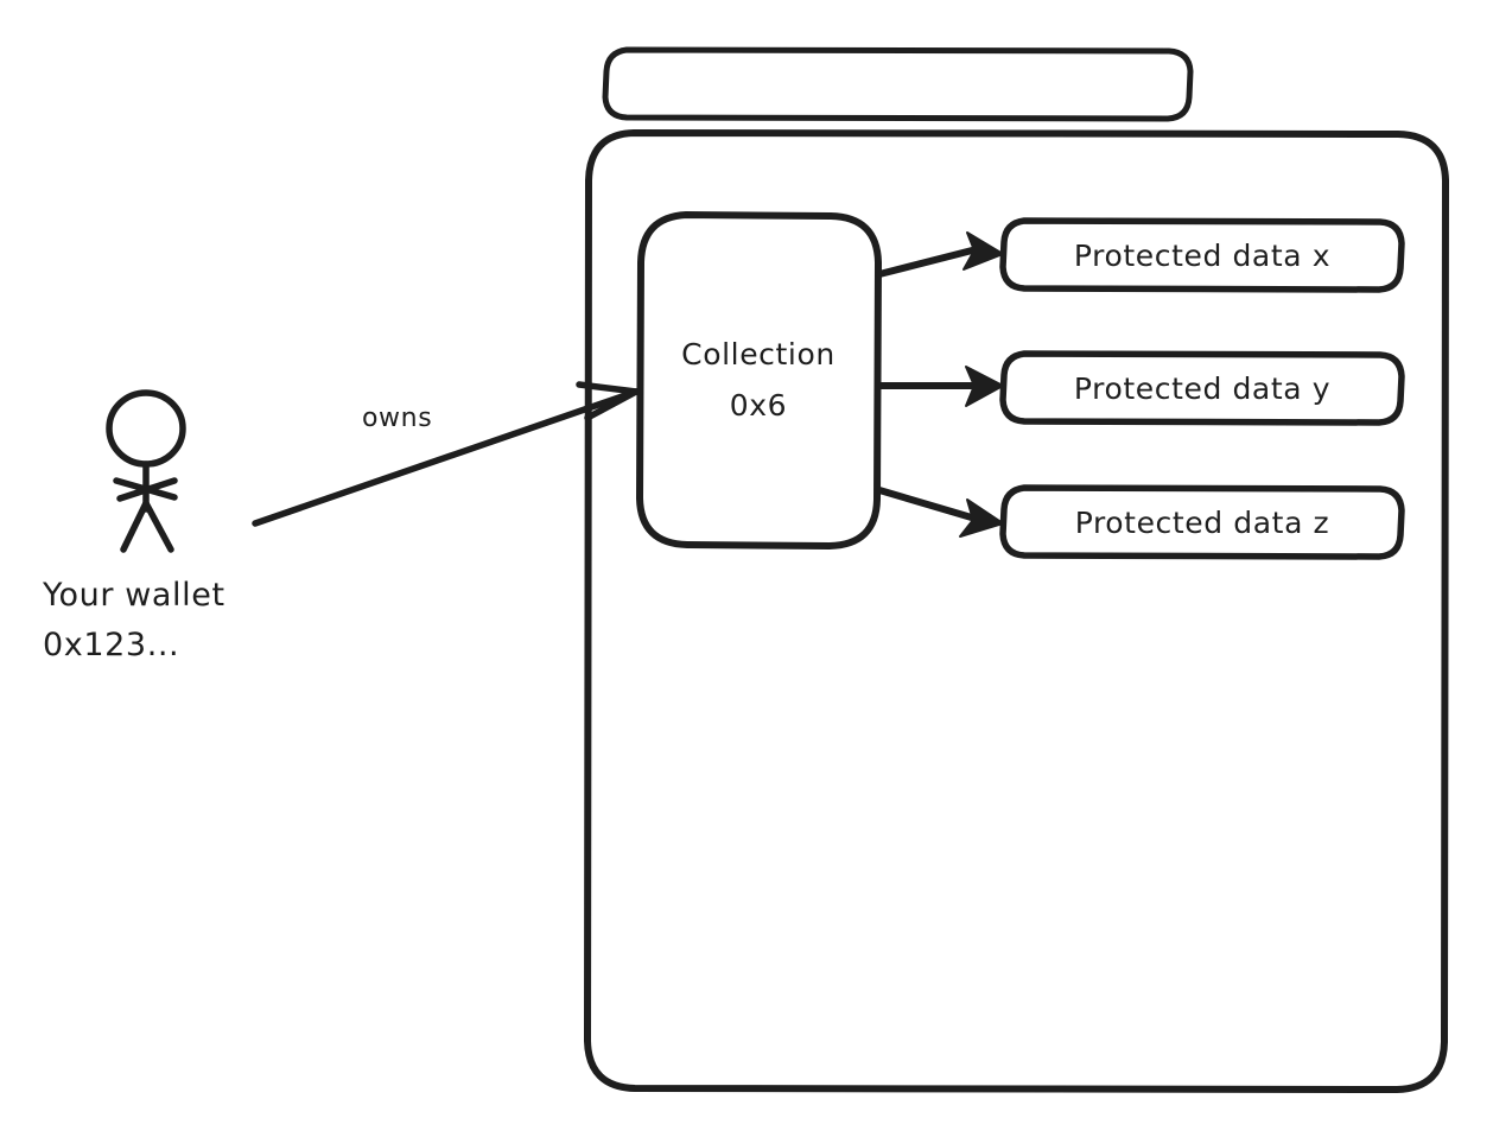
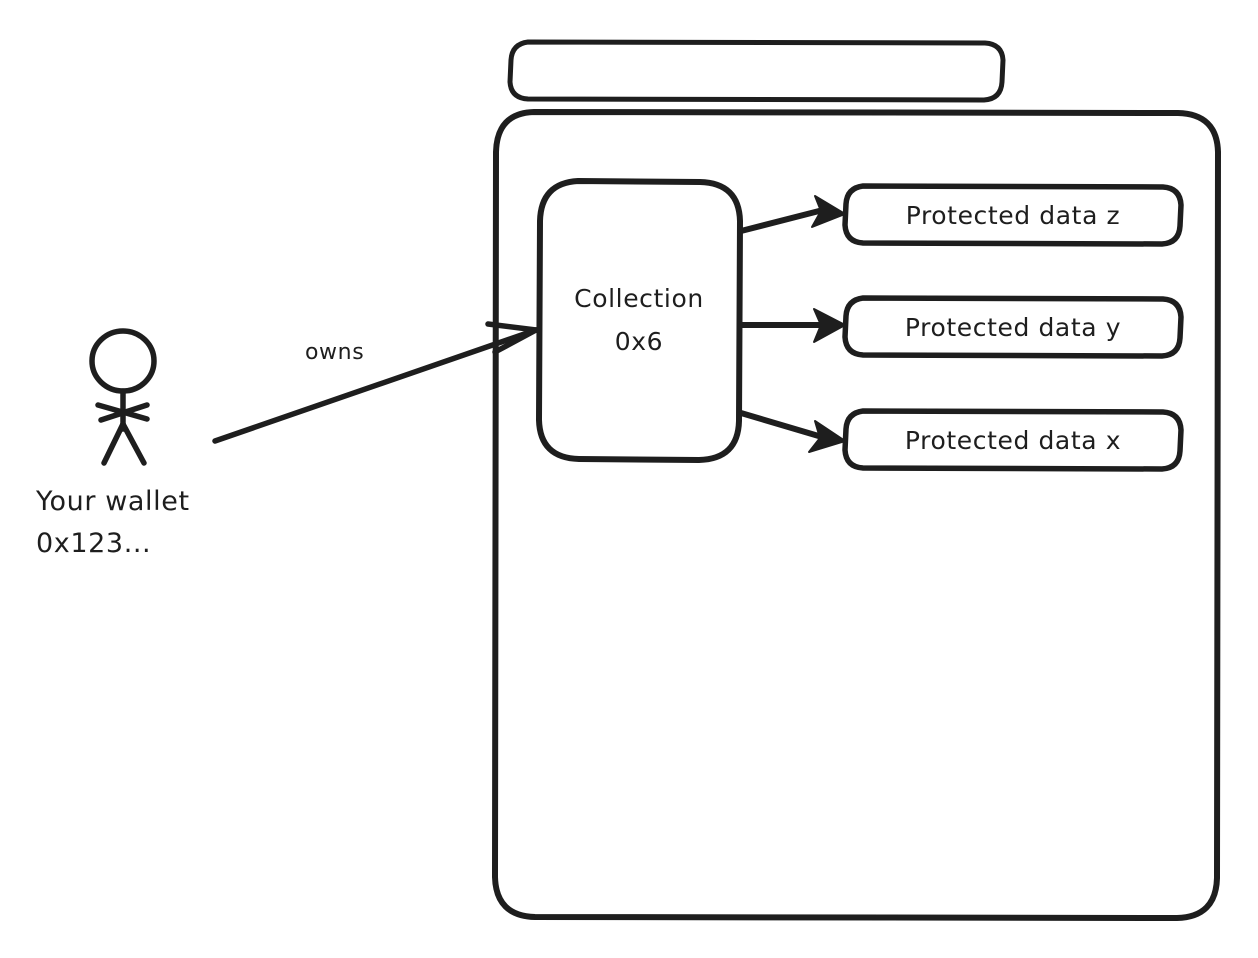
  Your wallet
  0x123...
  owns
  Collection
  0x6
- Protected data x
+ Protected data z
  Protected data y
- Protected data z
+ Protected data x
